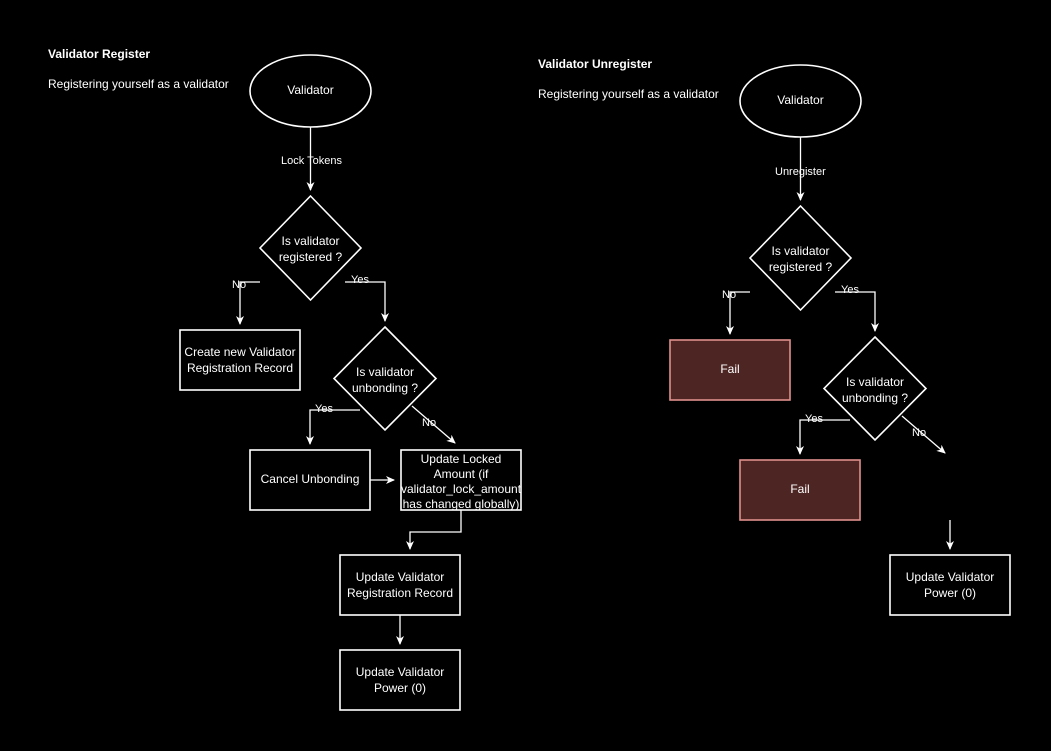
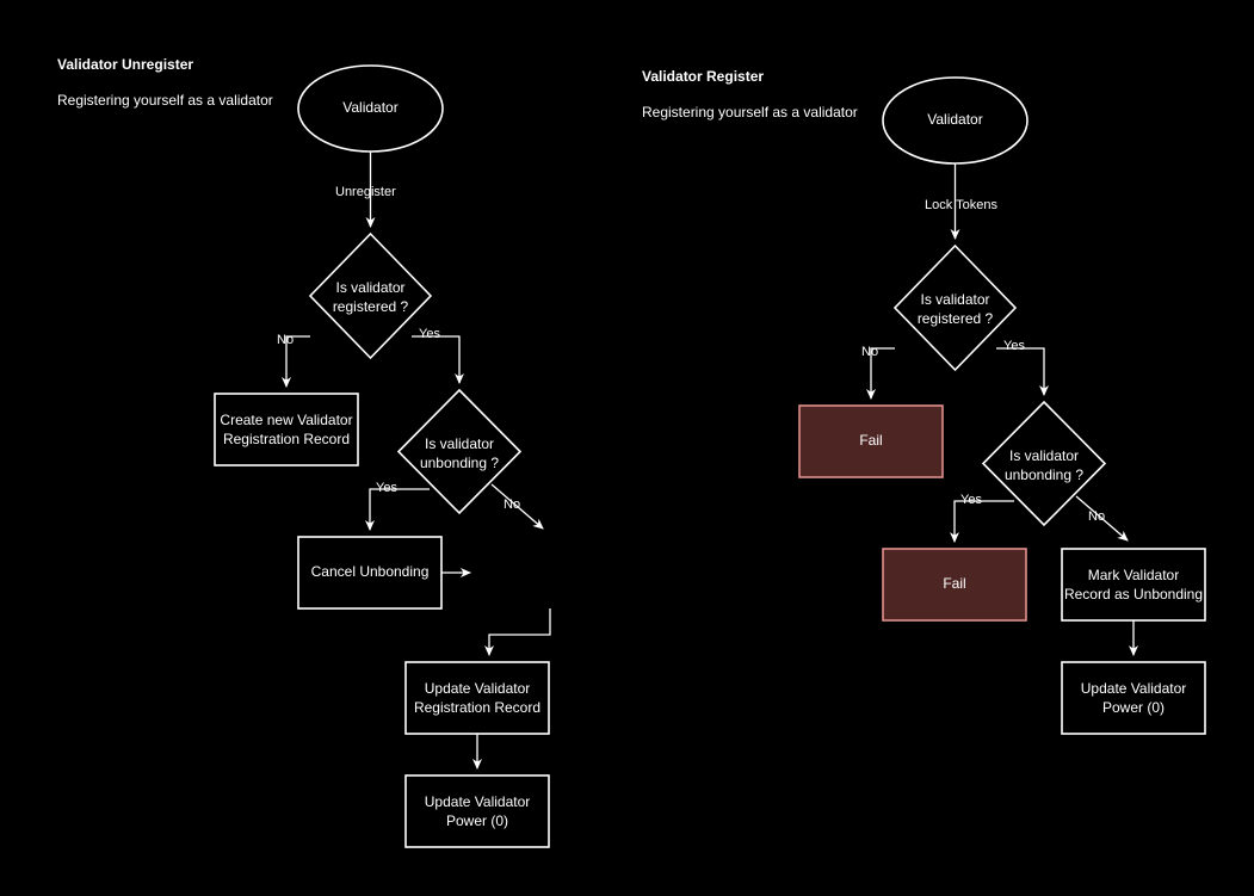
- Validator Register
+ Validator Unregister
  Registering yourself as a validator
  Validator
- Lock Tokens
+ Unregister
  Is validator
  registered ?
  No
  Yes
  Create new Validator
  Registration Record
  Is validator
  unbonding ?
  Yes
  No
  Cancel Unbonding
- Update Locked
- Amount (if
- validator_lock_amount
- has changed globally)
  Update Validator
  Registration Record
  Update Validator
  Power (0)
- Validator Unregister
+ Validator Register
  Registering yourself as a validator
  Validator
- Unregister
+ Lock Tokens
  Is validator
  registered ?
  No
  Yes
  Fail
  Is validator
  unbonding ?
  Yes
  No
  Fail
+ Mark Validator
+ Record as Unbonding
  Update Validator
  Power (0)
